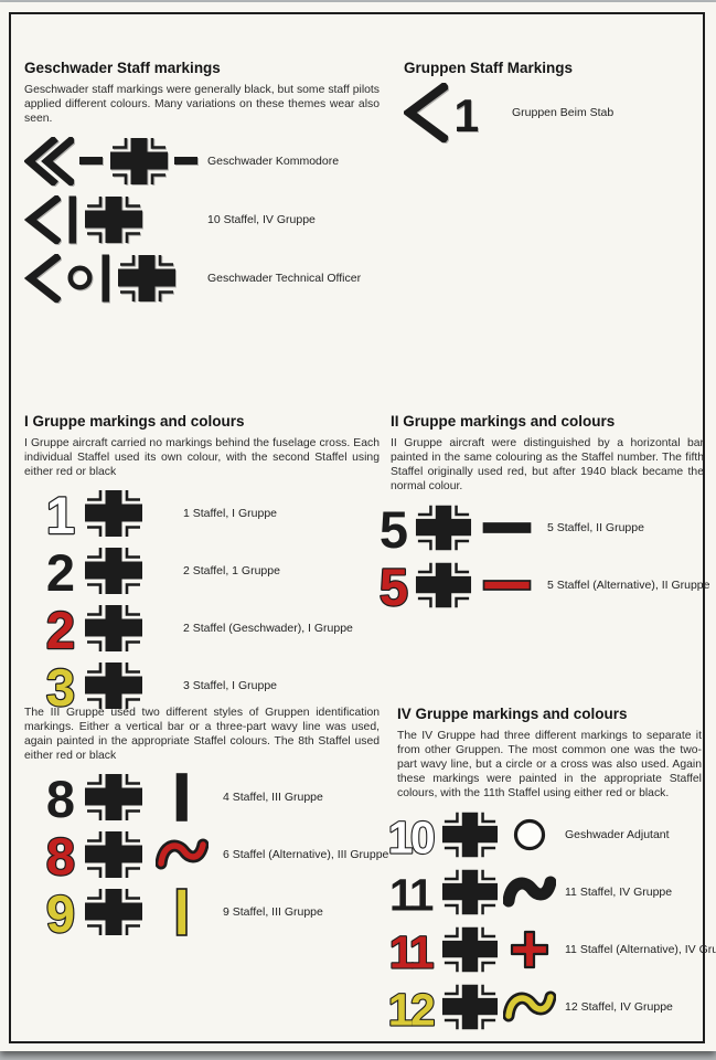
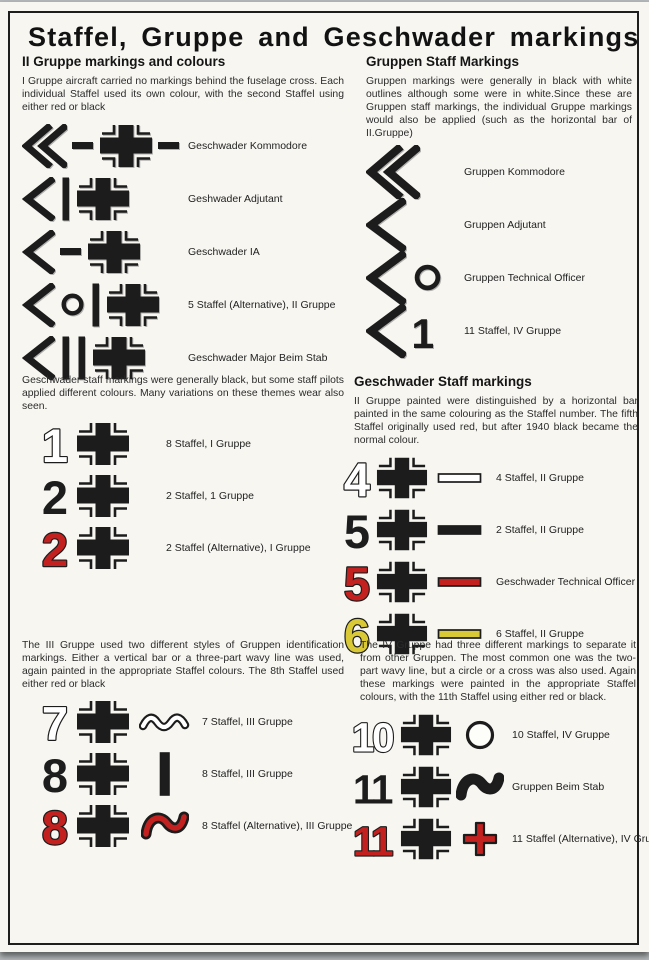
+ Staffel, Gruppe and Geschwader markings
- Geschwader Staff markings
+ II Gruppe markings and colours
- Geschwader staff markings were generally black, but some staff pilots applied different colours. Many variations on these themes wear also seen.
+ I Gruppe aircraft carried no markings behind the fuselage cross. Each individual Staffel used its own colour, with the second Staffel using either red or black
  Geschwader Kommodore
- 10 Staffel, IV Gruppe
+ Geshwader Adjutant
+ Geschwader IA
- Geschwader Technical Officer
+ 5 Staffel (Alternative), II Gruppe
+ Geschwader Major Beim Stab
  Gruppen Staff Markings
+ Gruppen markings were generally in black with white outlines although some were in white.Since these are Gruppen staff markings, the individual Gruppe markings would also be applied (such as the horizontal bar of II.Gruppe)
+ Gruppen Kommodore
+ Gruppen Adjutant
+ Gruppen Technical Officer
  1
- Gruppen Beim Stab
+ 11 Staffel, IV Gruppe
- I Gruppe markings and colours
- I Gruppe aircraft carried no markings behind the fuselage cross. Each individual Staffel used its own colour, with the second Staffel using either red or black
+ Geschwader staff markings were generally black, but some staff pilots applied different colours. Many variations on these themes wear also seen.
  1
- 1 Staffel, I Gruppe
+ 8 Staffel, I Gruppe
  2
  2 Staffel, 1 Gruppe
  2
- 2 Staffel (Geschwader), I Gruppe
+ 2 Staffel (Alternative), I Gruppe
- 3
- 3 Staffel, I Gruppe
- II Gruppe markings and colours
+ Geschwader Staff markings
- II Gruppe aircraft were distinguished by a horizontal bar painted in the same colouring as the Staffel number. The fifth Staffel originally used red, but after 1940 black became the normal colour.
+ II Gruppe painted were distinguished by a horizontal bar painted in the same colouring as the Staffel number. The fifth Staffel originally used red, but after 1940 black became the normal colour.
+ 4
+ 4 Staffel, II Gruppe
  5
- 5 Staffel, II Gruppe
+ 2 Staffel, II Gruppe
  5
- 5 Staffel (Alternative), II Gruppe
+ Geschwader Technical Officer
+ 6
+ 6 Staffel, II Gruppe
  The III Gruppe used two different styles of Gruppen identification markings. Either a vertical bar or a three-part wavy line was used, again painted in the appropriate Staffel colours. The 8th Staffel used either red or black
+ 7
+ 7 Staffel, III Gruppe
  8
- 4 Staffel, III Gruppe
+ 8 Staffel, III Gruppe
  8
- 6 Staffel (Alternative), III Gruppe
+ 8 Staffel (Alternative), III Gruppe
- 9
- 9 Staffel, III Gruppe
- IV Gruppe markings and colours
  The IV Gruppe had three different markings to separate it from other Gruppen. The most common one was the two-part wavy line, but a circle or a cross was also used. Again these markings were painted in the appropriate Staffel colours, with the 11th Staffel using either red or black.
  10
- Geshwader Adjutant
+ 10 Staffel, IV Gruppe
  11
- 11 Staffel, IV Gruppe
+ Gruppen Beim Stab
  11
  11 Staffel (Alternative), IV Gru
- 12
- 12 Staffel, IV Gruppe
